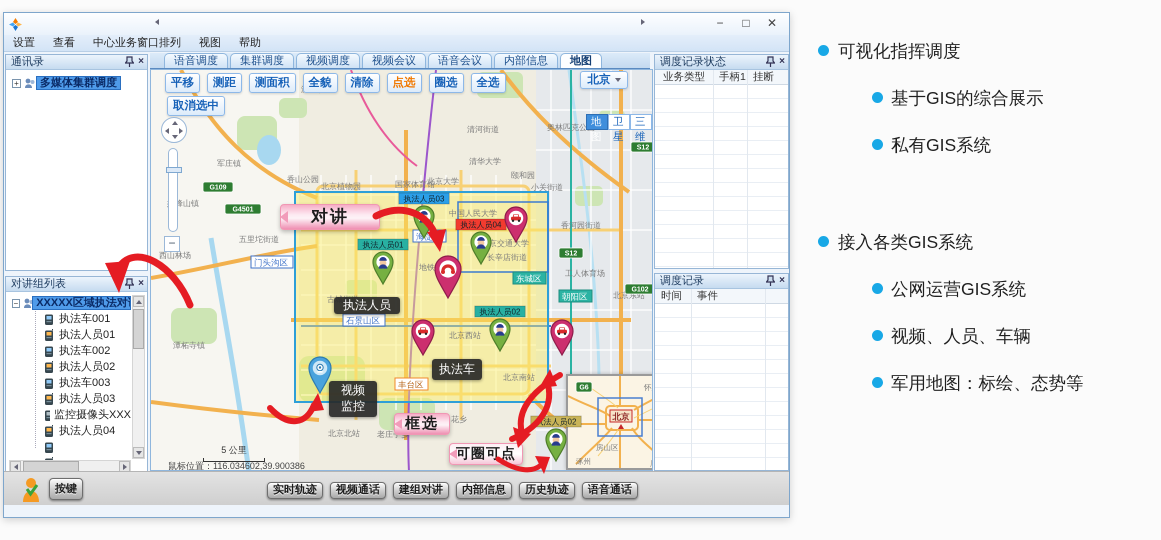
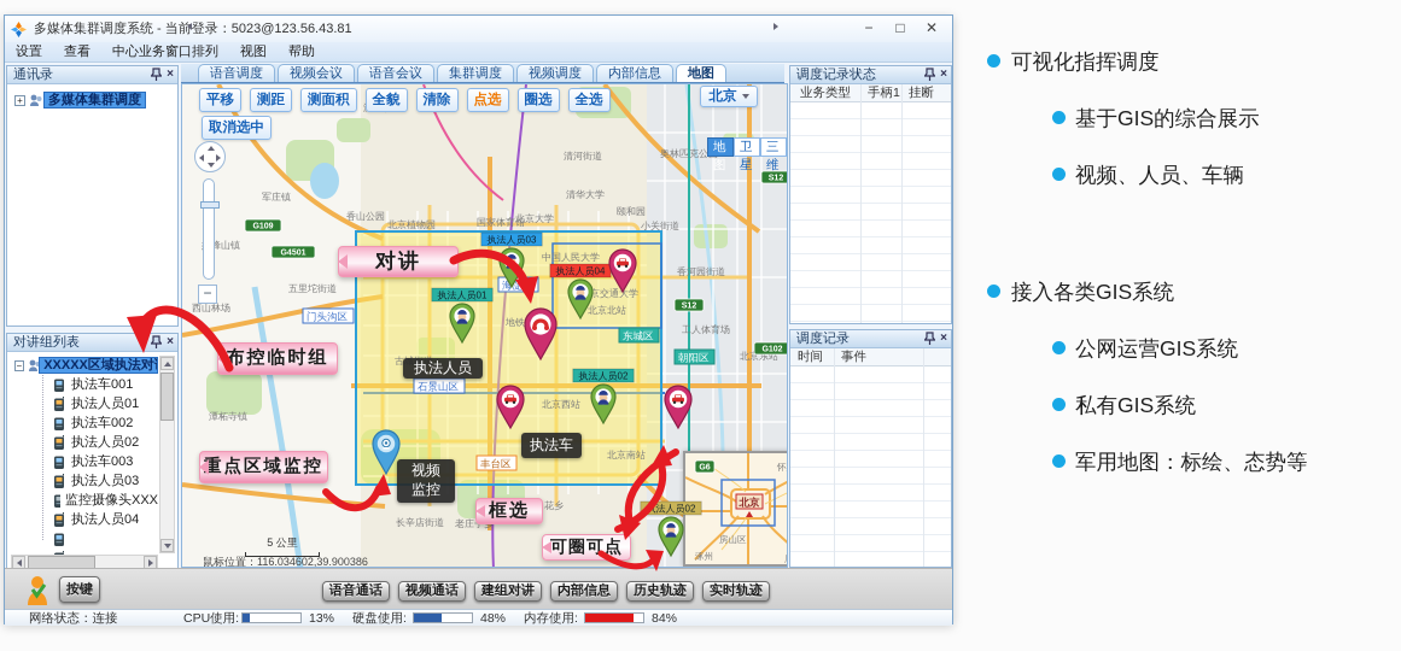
+ 多媒体集群调度系统 - 当前登录：5023@123.56.43.81
  −
  □
  ✕
  设置
  查看
  中心业务窗口排列
  视图
  帮助
  通讯录
  ×
  +
  多媒体集群调度
  语音调度
- 集群调度
+ 视频会议
- 视频调度
+ 语音会议
- 视频会议
+ 集群调度
- 语音会议
+ 视频调度
  内部信息
  地图
  军庄镇
  峰山镇
  西山林场
  五里坨街道
  潭柘寺镇
  香山公园
  北京植物园
  国家体育馆
  北京大学
  清华大学
  清河街道
  奥林匹克公
  颐和园
  小关街道
  中国人民大学
  京交通大学
- 长辛店街道
+ 北京北站
  北京西站
- 北京北站
+ 长辛店街道
  花乡
  北京南站
  北京东站
  工人体育场
  香河园街道
  门头沟区
  石景山区
  丰台区
  东城区
  朝阳区
  平移
  测距
  测面积
  全貌
  清除
  点选
  圈选
  全选
  取消选中
  北京
  地图
  卫星
  三维
  −
  5 公里
  鼠标位置：116.034602,39.900386
  北京
  房山区
  涿州
  执法人员03
  执法人员01
  执法人员04
  执法人员02
  法人员02
  调度记录状态
  ×
  业务类型
  手柄1
  挂断
  调度记录
  ×
  时间
  事件
  对讲组列表
  ×
  −
  XXXXX区域执法对
  执法车001
  执法人员01
  执法车002
  执法人员02
  执法车003
  执法人员03
  监控摄像头XXX
  执法人员04
  按键
- 实时轨迹
+ 语音通话
  视频通话
  建组对讲
  内部信息
  历史轨迹
- 语音通话
+ 实时轨迹
+ 网络状态：连接
+ CPU使用:
+ 13%
+ 硬盘使用:
+ 48%
+ 内存使用:
+ 84%
  执法人员
  执法车
  视频
  监控
  对讲
+ 布控临时组
+ 重点区域监控
  框选
  可圈可点
  可视化指挥调度
  基于GIS的综合展示
- 私有GIS系统
+ 视频、人员、车辆
  接入各类GIS系统
  公网运营GIS系统
- 视频、人员、车辆
+ 私有GIS系统
  军用地图：标绘、态势等
